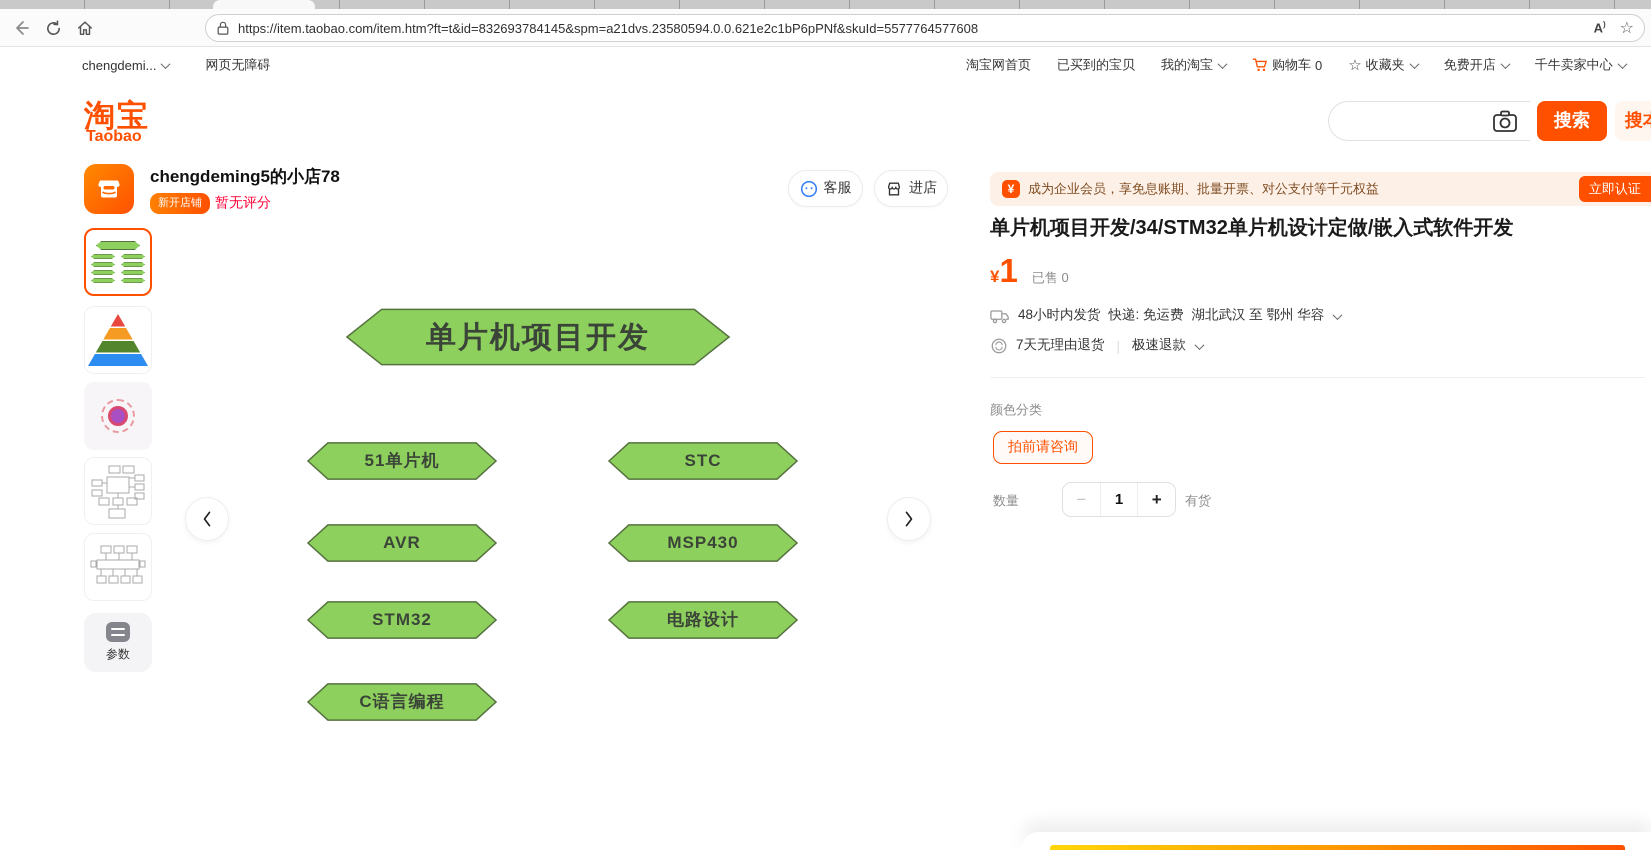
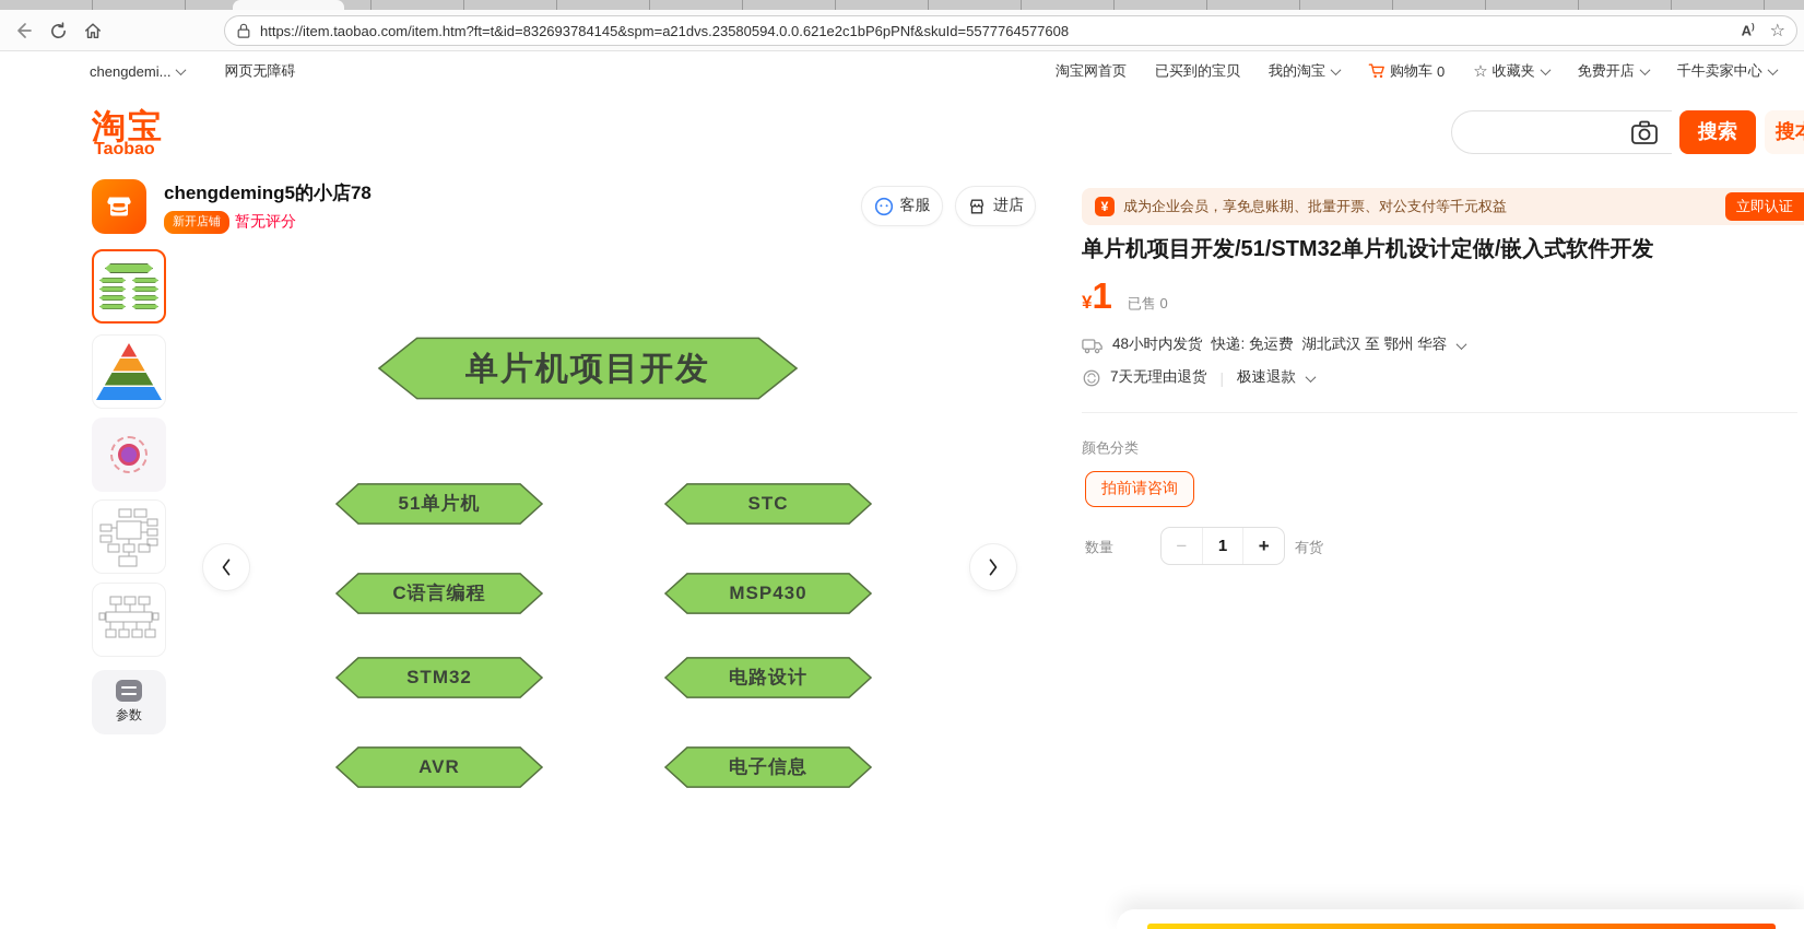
  https://item.taobao.com/item.htm?ft=t&id=832693784145&spm=a21dvs.23580594.0.0.621e2c1bP6pPNf&skuId=5577764577608
  A)
  ☆
  chengdemi...
  网页无障碍
  淘宝网首页
  已买到的宝贝
  我的淘宝
  购物车
  0
  ☆
  收藏夹
  免费开店
  千牛卖家中心
  淘宝
  Taobao
  搜索
  chengdeming5的小店78
  新开店铺
  暂无评分
  客服
  进店
  参数
  单片机项目开发
  51单片机
  STC
- AVR
+ C语言编程
  MSP430
  STM32
  电路设计
- C语言编程
+ AVR
+ 电子信息
  ¥
  成为企业会员，享免息账期、批量开票、对公支付等千元权益
  立即认证
- 单片机项目开发/34/STM32单片机设计定做/嵌入式软件开发
+ 单片机项目开发/51/STM32单片机设计定做/嵌入式软件开发
  ¥
  1
  已售 0
  48小时内发货
  快递: 免运费
  湖北武汉 至 鄂州 华容
  7天无理由退货
  |
  极速退款
  颜色分类
  拍前请咨询
  数量
  −
  1
  +
  有货
